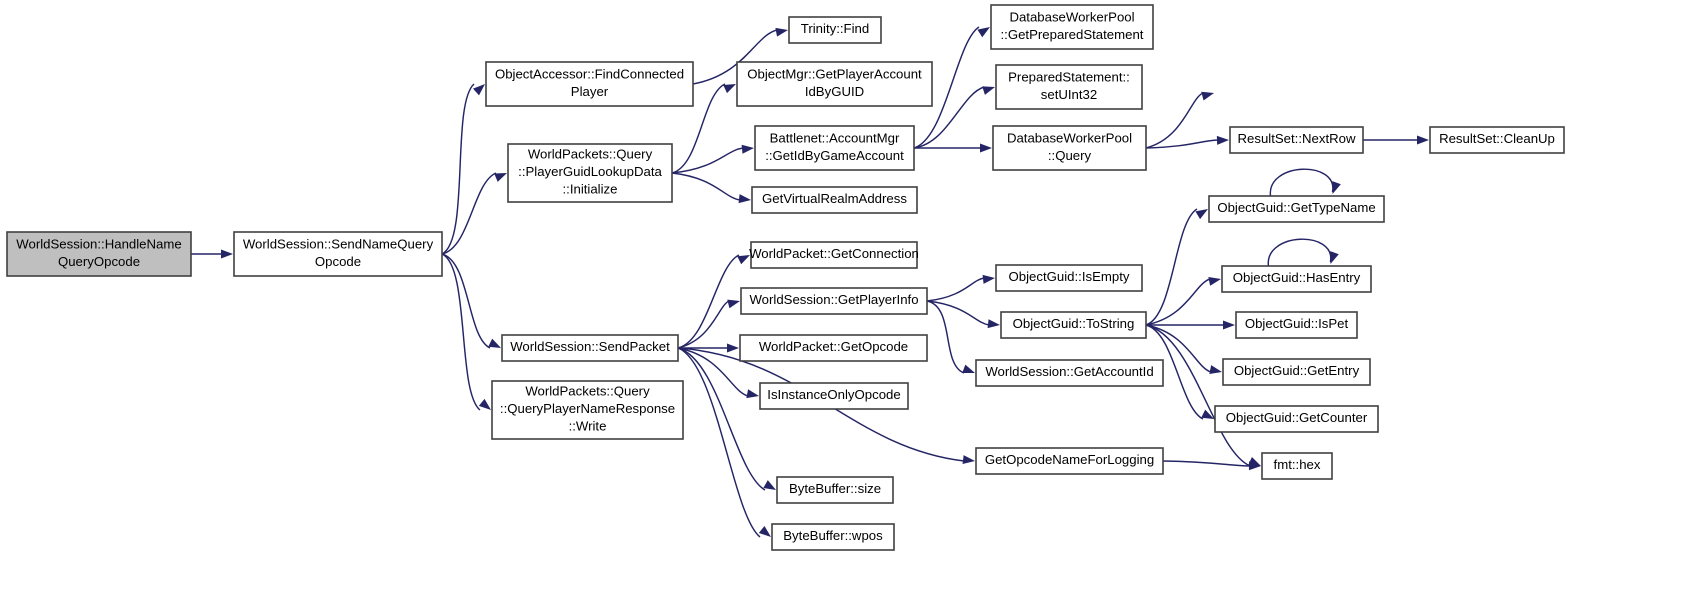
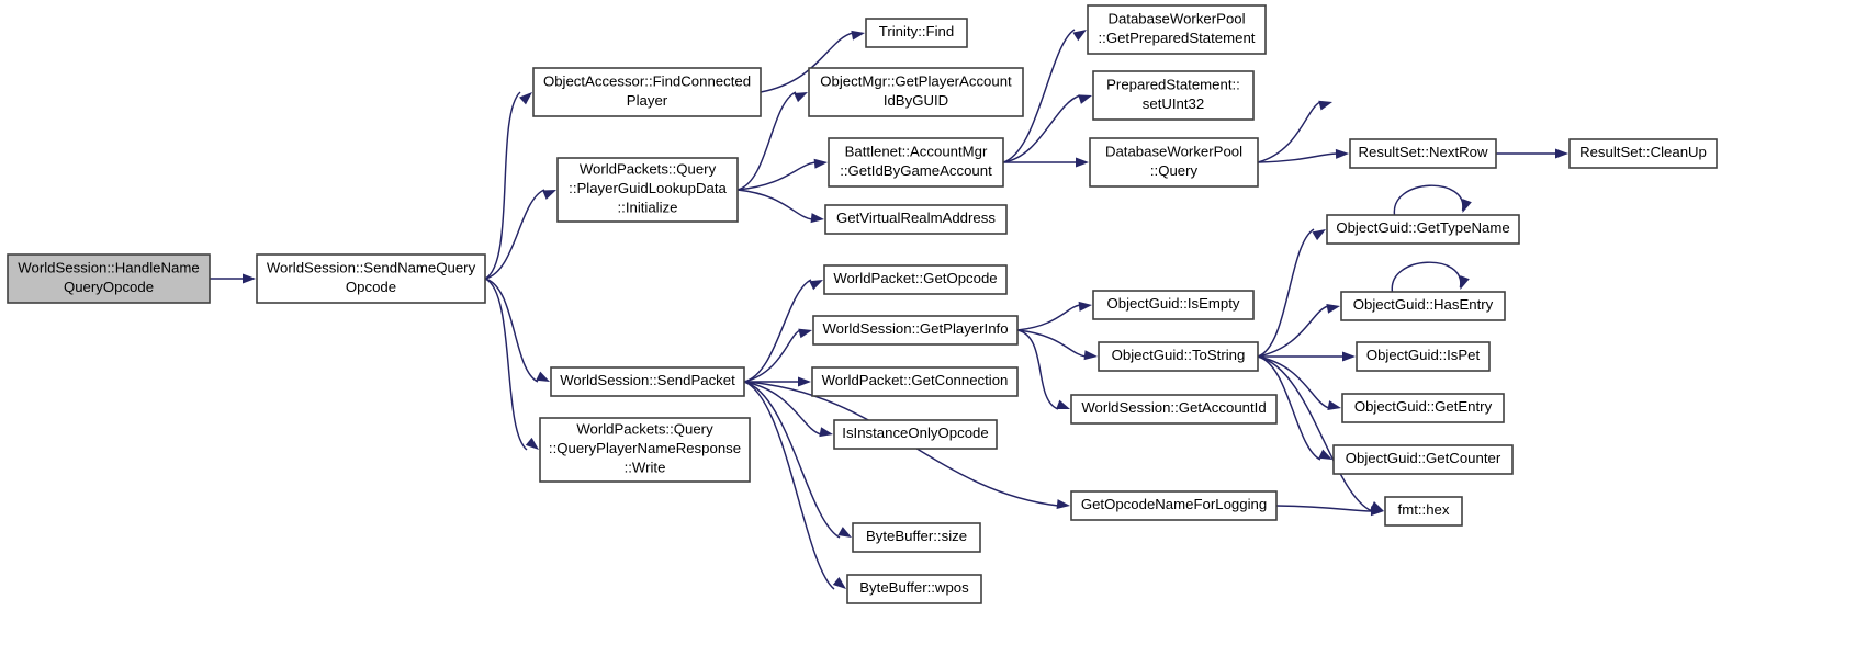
  WorldSession::HandleName QueryOpcode
  WorldSession::SendNameQuery Opcode
  ObjectAccessor::FindConnected Player
  WorldPackets::Query ::PlayerGuidLookupData ::Initialize
  Trinity::Find
  ObjectMgr::GetPlayerAccount IdByGUID
  Battlenet::AccountMgr ::GetIdByGameAccount
  GetVirtualRealmAddress
  DatabaseWorkerPool ::GetPreparedStatement
  PreparedStatement:: setUInt32
  DatabaseWorkerPool ::Query
  ResultSet::NextRow
  ResultSet::CleanUp
- WorldPacket::GetConnection
+ WorldPacket::GetOpcode
  WorldSession::GetPlayerInfo
  WorldSession::SendPacket
- WorldPacket::GetOpcode
+ WorldPacket::GetConnection
  IsInstanceOnlyOpcode
  WorldPackets::Query ::QueryPlayerNameResponse ::Write
  ObjectGuid::IsEmpty
  ObjectGuid::ToString
  WorldSession::GetAccountId
  ObjectGuid::GetTypeName
  ObjectGuid::HasEntry
  ObjectGuid::IsPet
  ObjectGuid::GetEntry
  ObjectGuid::GetCounter
  GetOpcodeNameForLogging
  fmt::hex
  ByteBuffer::size
  ByteBuffer::wpos
